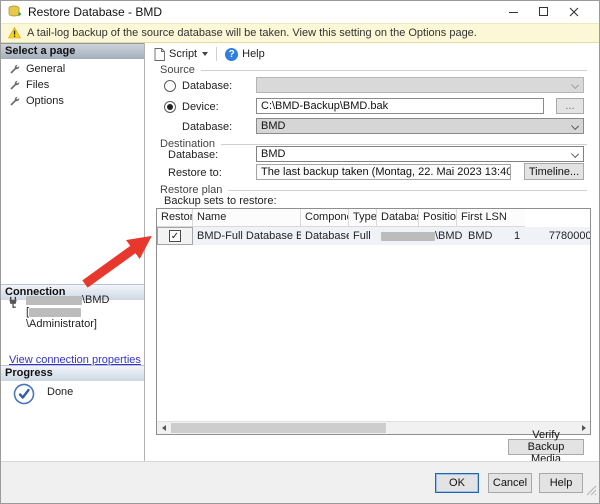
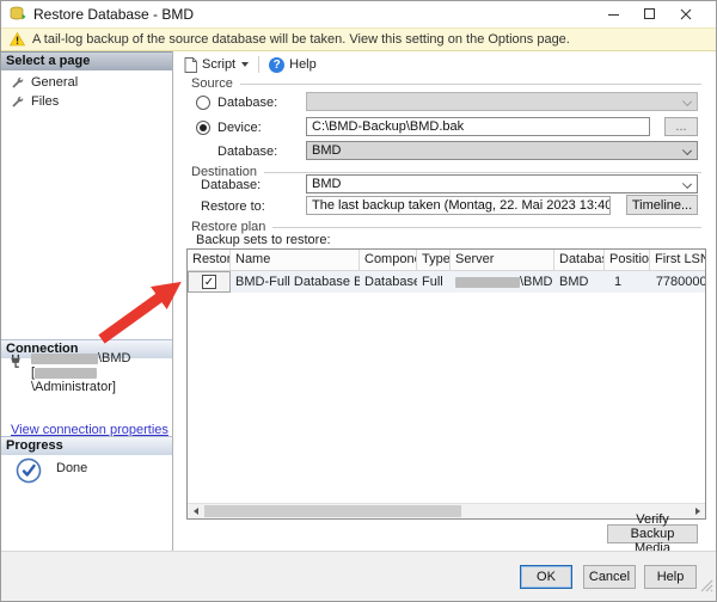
  Restore Database - BMD
  A tail-log backup of the source database will be taken. View this setting on the Options page.
  Select a page
  General
  Files
- Options
  Connection
  \BMD
  [\Administrator]
  View connection properties
  Progress
  Done
  Script
  ?
  Help
  Source
  Database:
  Device:
  C:\BMD-Backup\BMD.bak
  ...
  Database:
  BMD
  Destination
  Database:
  BMD
  Restore to:
  The last backup taken (Montag, 22. Mai 2023 13:40
  Timeline...
  Restore plan
  Backup sets to restore:
  Restor
  Name
  Type
+ Server
  Databa
  Positio
  First LSN
  ✓
  BMD-Full Database B
  Databas
  Full
  \BMD
  BMD
  1
  7780000
  OK
  Cancel
  Help
